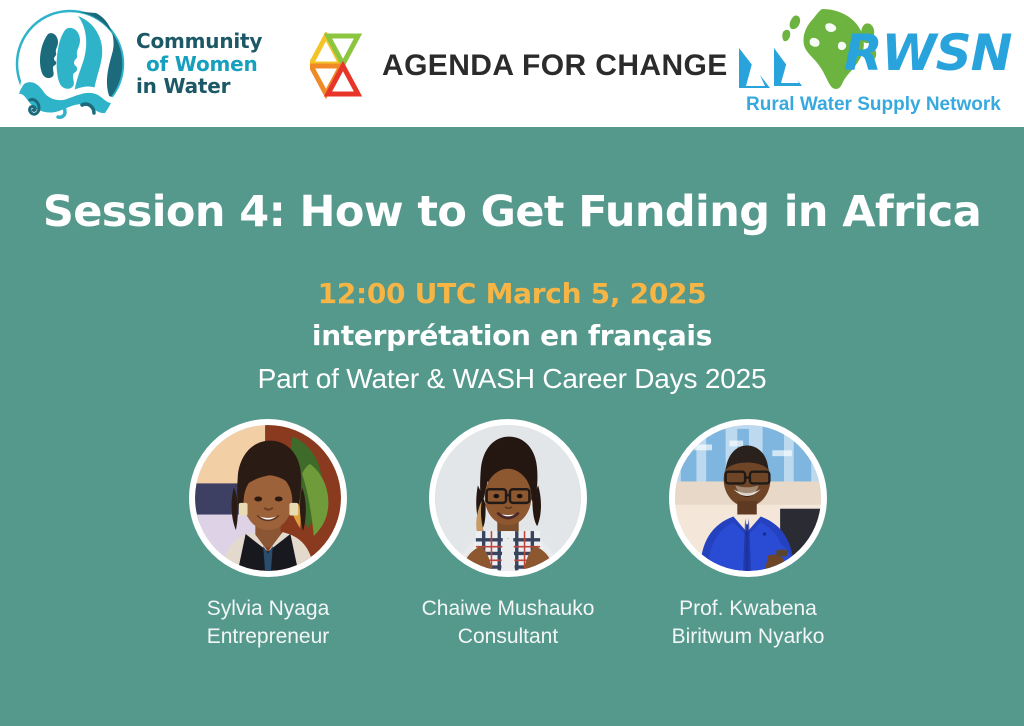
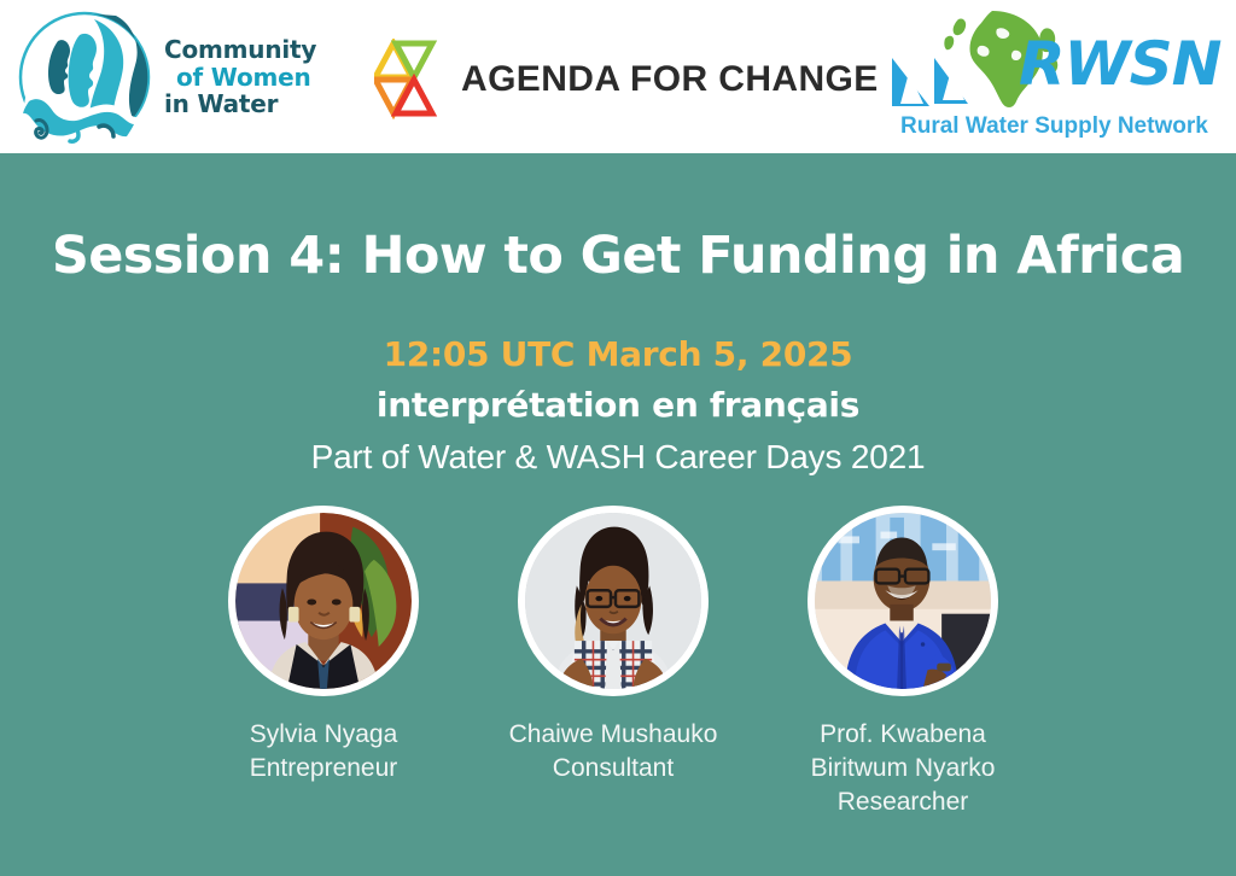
  Community
  of Women
  in Water
  AGENDA FOR CHANGE
  RWSN
  Rural Water Supply Network
  Session 4: How to Get Funding in Africa
- 12:00 UTC March 5, 2025
+ 12:05 UTC March 5, 2025
  interprétation en français
- Part of Water & WASH Career Days 2025
+ Part of Water & WASH Career Days 2021
  Sylvia Nyaga
  Entrepreneur
  Chaiwe Mushauko
  Consultant
  Prof. Kwabena
  Biritwum Nyarko
+ Researcher
